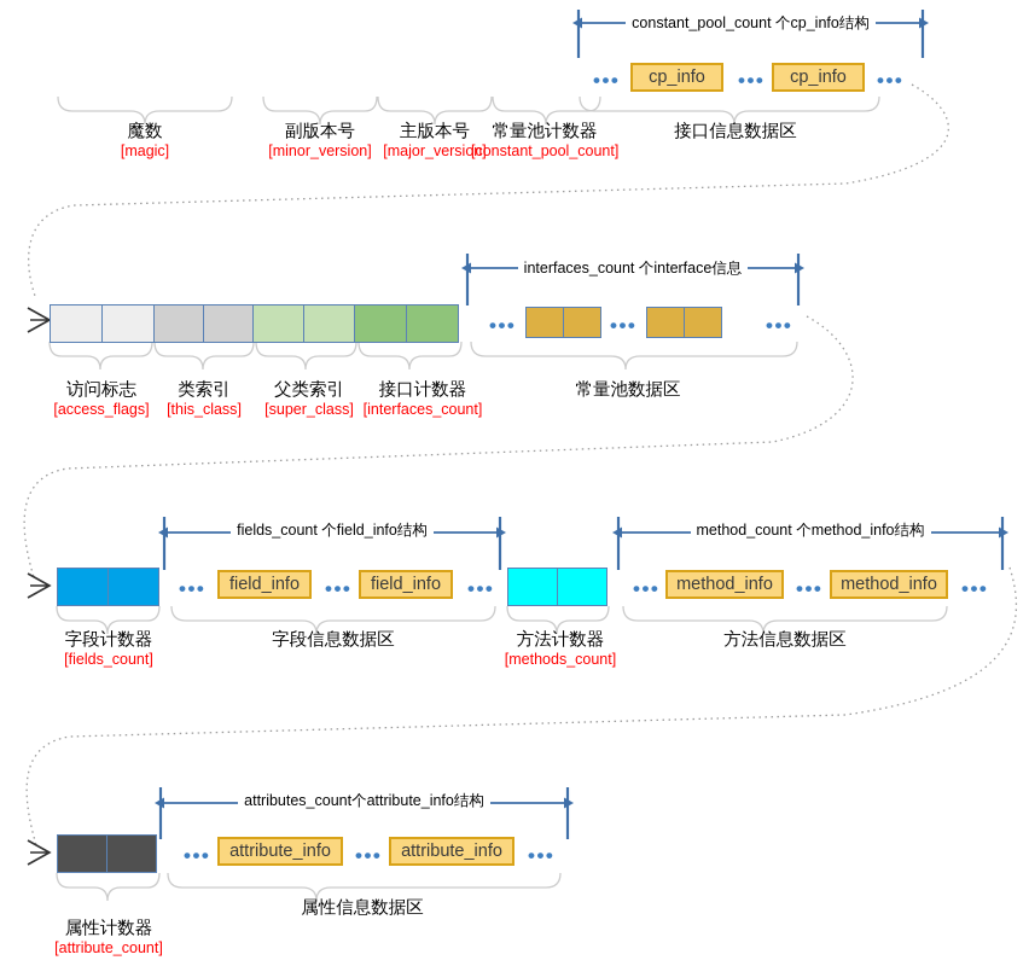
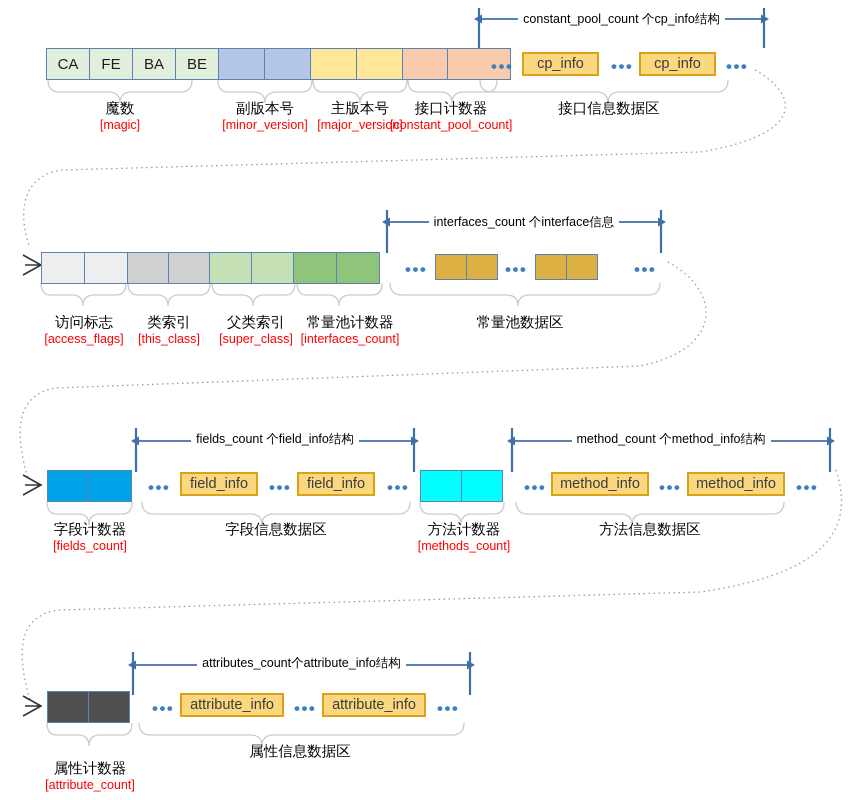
+ CA
+ FE
+ BA
+ BE
  •••
  cp_info
  •••
  cp_info
  •••
  constant_pool_count 个cp_info结构
  魔数
  [magic]
  副版本号
  [minor_version]
  主版本号
  [major_version]
- 常量池计数器
+ 接口计数器
  [constant_pool_count]
  接口信息数据区
  •••
  •••
  •••
  interfaces_count 个interface信息
  访问标志
  [access_flags]
  类索引
  [this_class]
  父类索引
  [super_class]
- 接口计数器
+ 常量池计数器
  [interfaces_count]
  常量池数据区
  •••
  field_info
  •••
  field_info
  •••
  •••
  method_info
  •••
  method_info
  •••
  fields_count 个field_info结构
  method_count 个method_info结构
  字段计数器
  [fields_count]
  字段信息数据区
  方法计数器
  [methods_count]
  方法信息数据区
  •••
  attribute_info
  •••
  attribute_info
  •••
  attributes_count个attribute_info结构
  属性计数器
  [attribute_count]
  属性信息数据区
